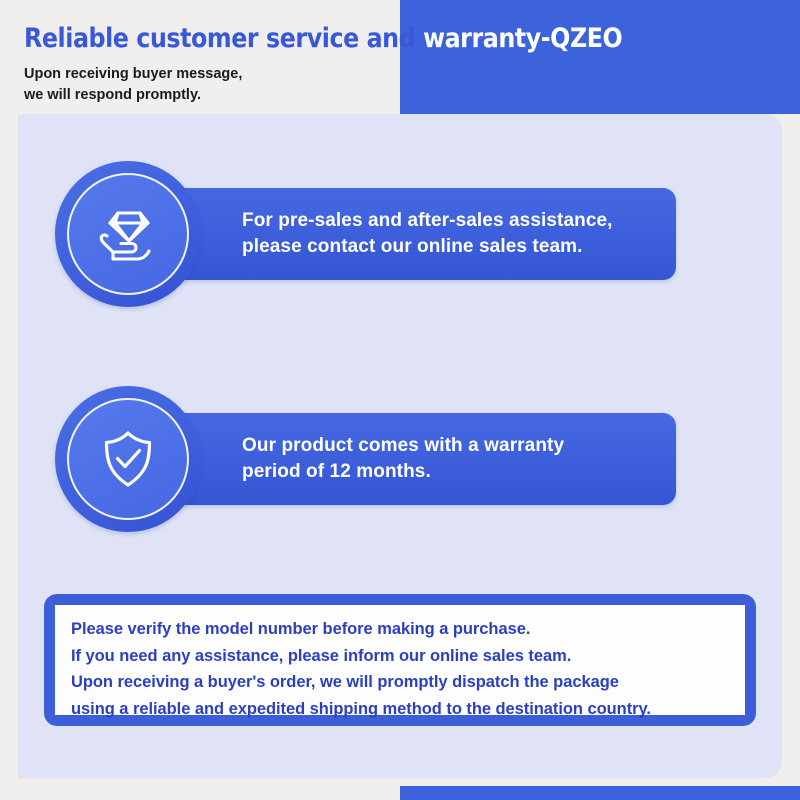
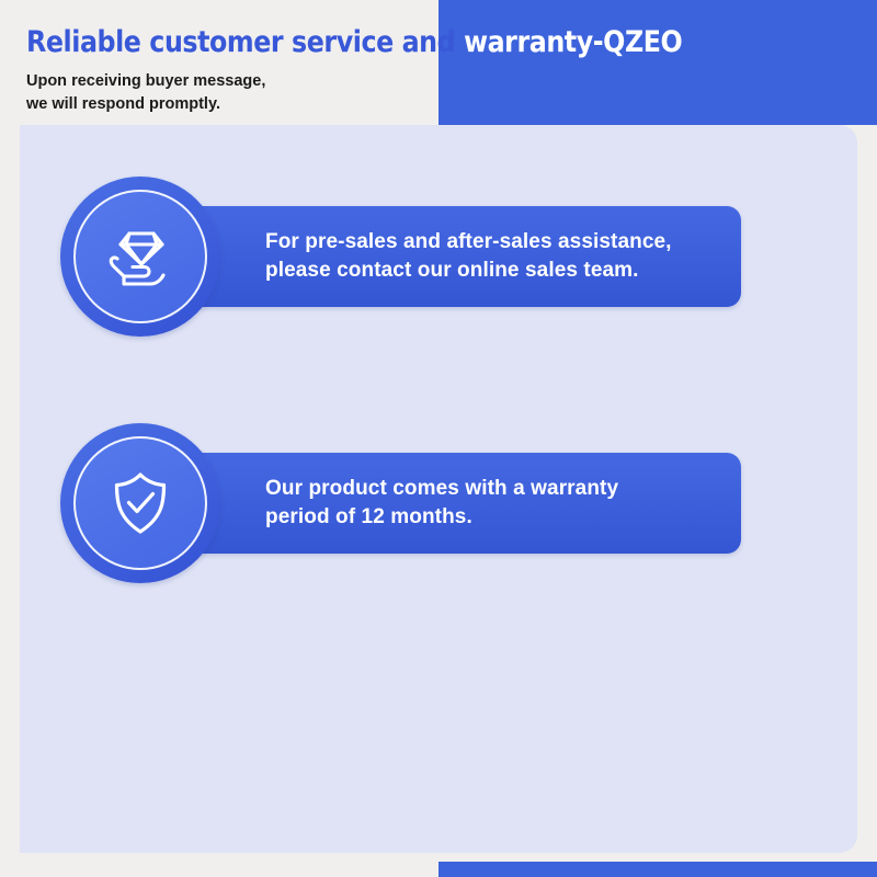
  Reliable customer service and warranty-QZEO
  Upon receiving buyer message,
  we will respond promptly.
  For pre-sales and after-sales assistance,
  please contact our online sales team.
  Our product comes with a warranty
  period of 12 months.
- Please verify the model number before making a purchase.
- If you need any assistance, please inform our online sales team.
- Upon receiving a buyer's order, we will promptly dispatch the package
- using a reliable and expedited shipping method to the destination country.
